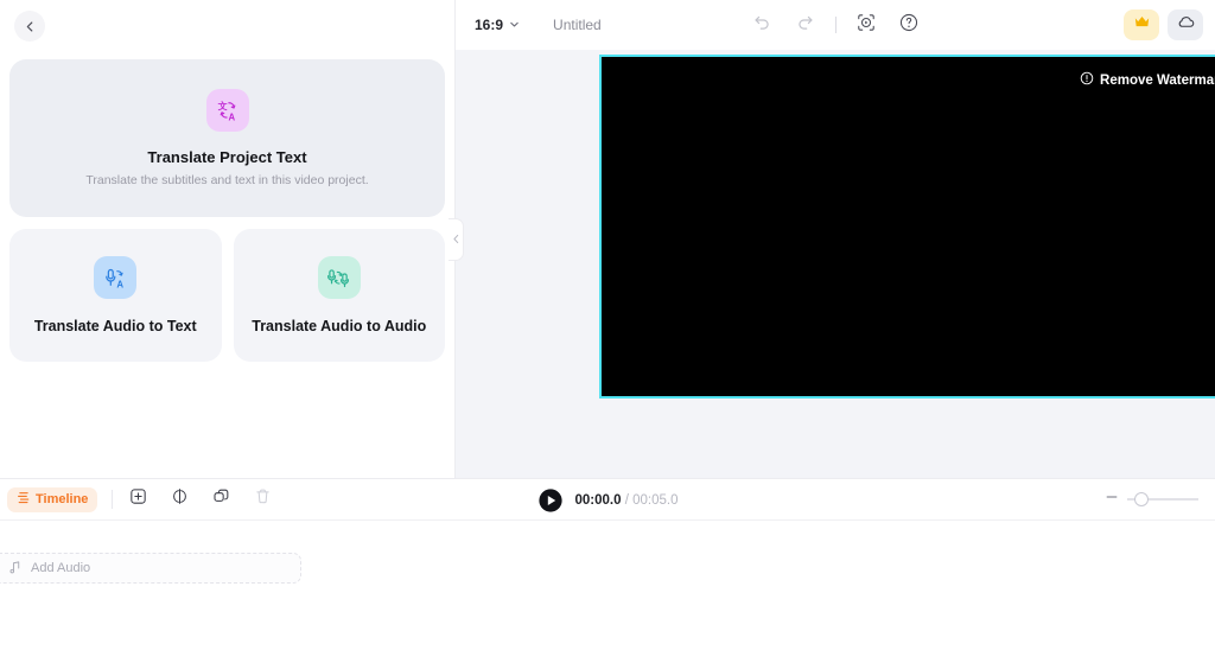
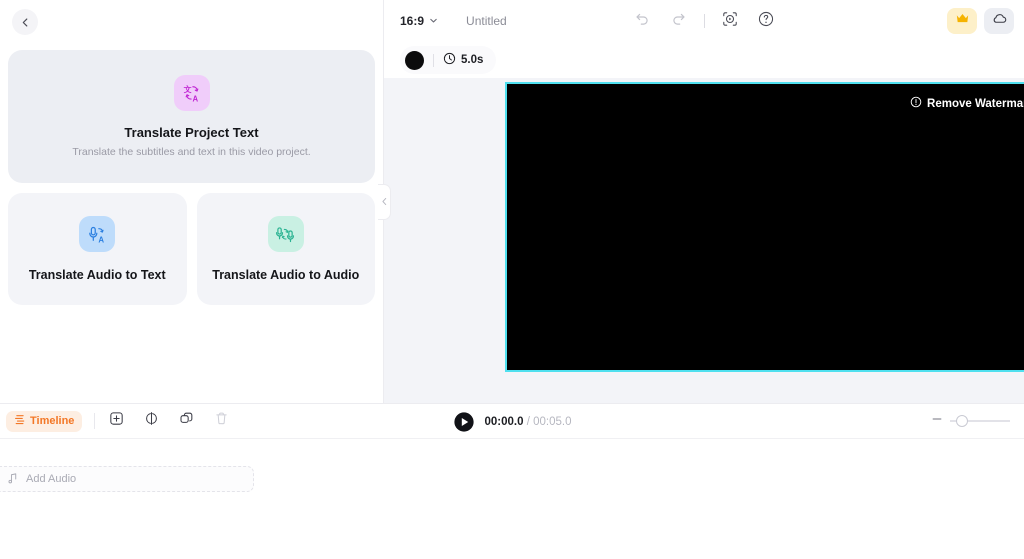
  文
  A
  Translate Project Text
  Translate the subtitles and text in this video project.
  A
  Translate Audio to Text
  Translate Audio to Audio
  16:9
  Untitled
+ 5.0s
  Remove Waterma
  Timeline
  00:00.0 / 00:05.0
  Add Audio
